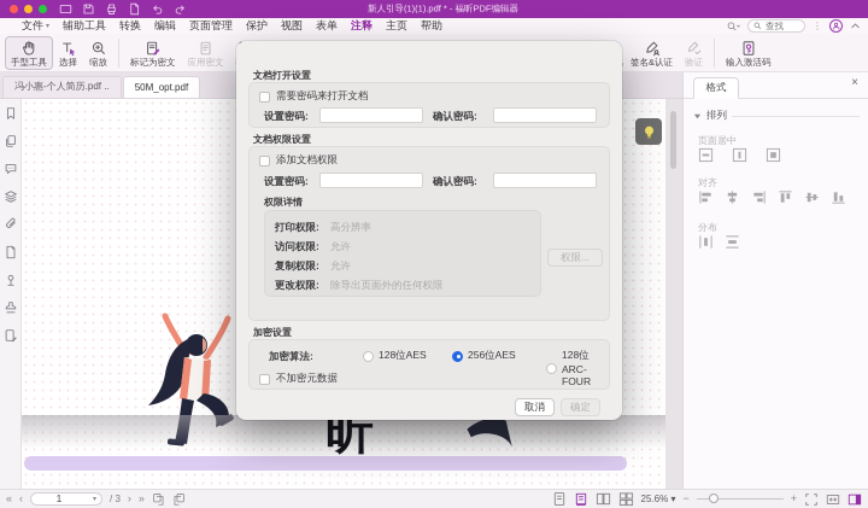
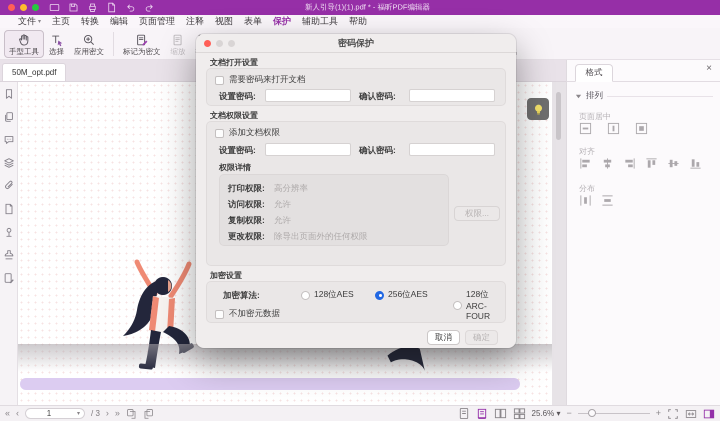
  新人引导(1)(1).pdf * - 福昕PDF编辑器
  文件
- 辅助工具
+ 主页
  转换
  编辑
  页面管理
- 保护
+ 注释
  视图
  表单
- 注释
+ 保护
- 主页
+ 辅助工具
  帮助
- 查找
- ⋮
  手型工具
  选择
- 缩放
+ 应用密文
  标记为密文
- 应用密文
+ 缩放
- 签名&认证
- 验证
- 输入激活码
- 冯小惠-个人简历.pdf ..
  50M_opt.pdf
- 昕
  格式
  ×
  排列
  页面居中
  对齐
  分布
+ 密码保护
  文档打开设置
  需要密码来打开文档
  设置密码:
  确认密码:
  文档权限设置
  添加文档权限
  设置密码:
  确认密码:
  权限详情
  打印权限:
  高分辨率
  访问权限:
  允许
  复制权限:
  允许
  更改权限:
  除导出页面外的任何权限
  权限...
  加密设置
  加密算法:
  128位AES
  256位AES
  128位ARC-FOUR
  不加密元数据
  取消
  确定
  «
  ‹
  1
  / 3
  ›
  »
  25.6% ▾
  −
  +
